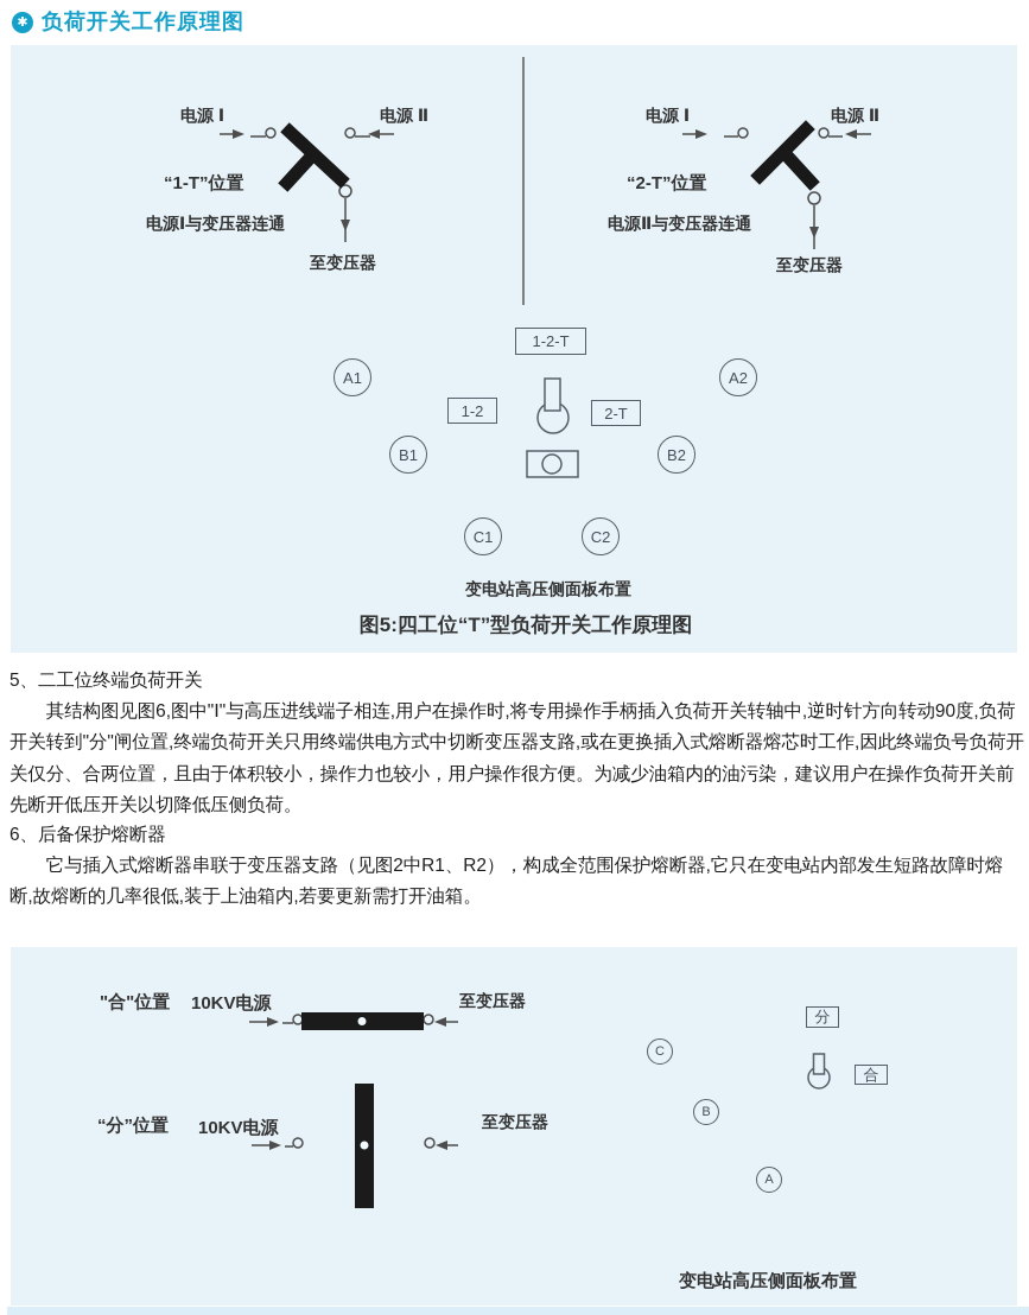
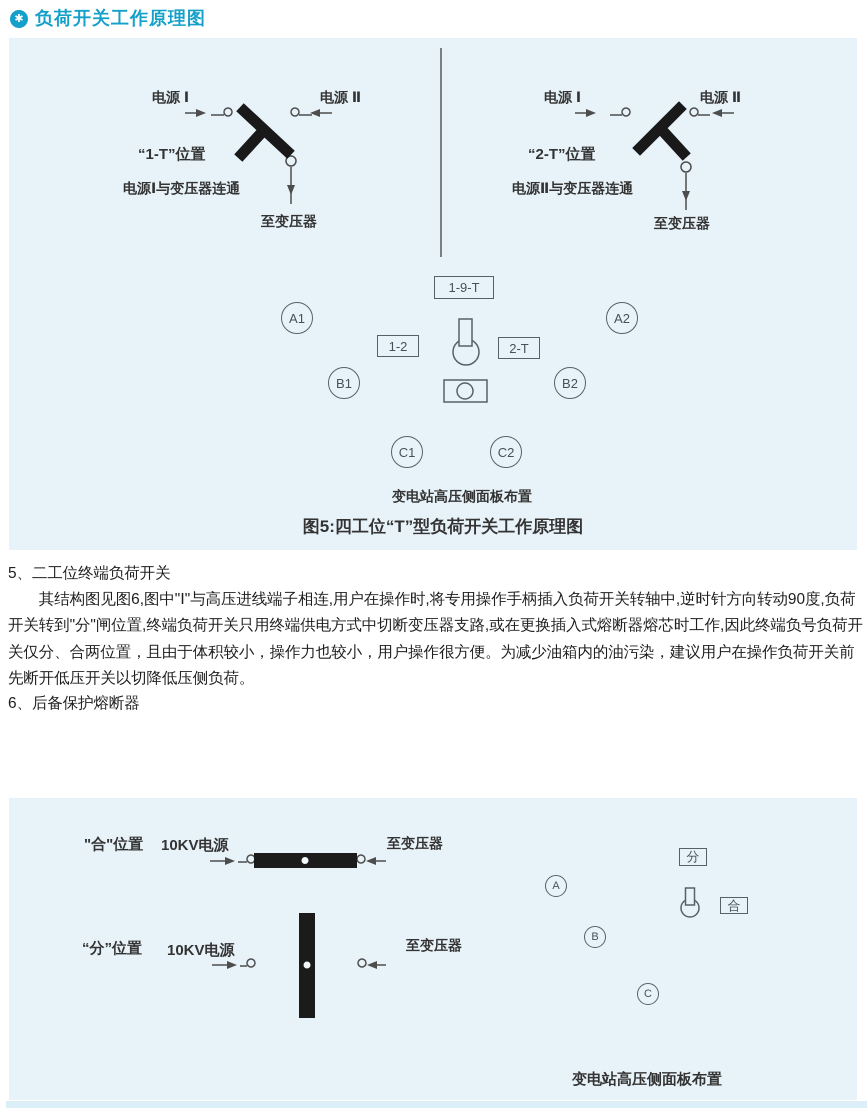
  ✱
  负荷开关工作原理图
  电源 Ⅰ
  电源 Ⅱ
  “1-T”位置
  电源Ⅰ与变压器连通
  至变压器
  电源 Ⅰ
  电源 Ⅱ
  “2-T”位置
  电源Ⅱ与变压器连通
  至变压器
- 1-2-T
+ 1-9-T
  1-2
  2-T
  A1
  A2
  B1
  B2
  C1
  C2
  变电站高压侧面板布置
  图5:四工位“T”型负荷开关工作原理图
  5、二工位终端负荷开关
  其结构图见图6,图中"Ⅰ"与高压进线端子相连,用户在操作时,将专用操作手柄插入负荷开关转轴中,逆时针方向转动90度,负荷开关转到"分"闸位置,终端负荷开关只用终端供电方式中切断变压器支路,或在更换插入式熔断器熔芯时工作,因此终端负号负荷开关仅分、合两位置，且由于体积较小，操作力也较小，用户操作很方便。为减少油箱内的油污染，建议用户在操作负荷开关前先断开低压开关以切降低压侧负荷。
  6、后备保护熔断器
- 它与插入式熔断器串联于变压器支路（见图2中R1、R2），构成全范围保护熔断器,它只在变电站内部发生短路故障时熔断,故熔断的几率很低,装于上油箱内,若要更新需打开油箱。
  "合"位置
  10KV电源
  至变压器
  “分”位置
  10KV电源
  至变压器
  分
  合
- C
+ A
  B
- A
+ C
  变电站高压侧面板布置
